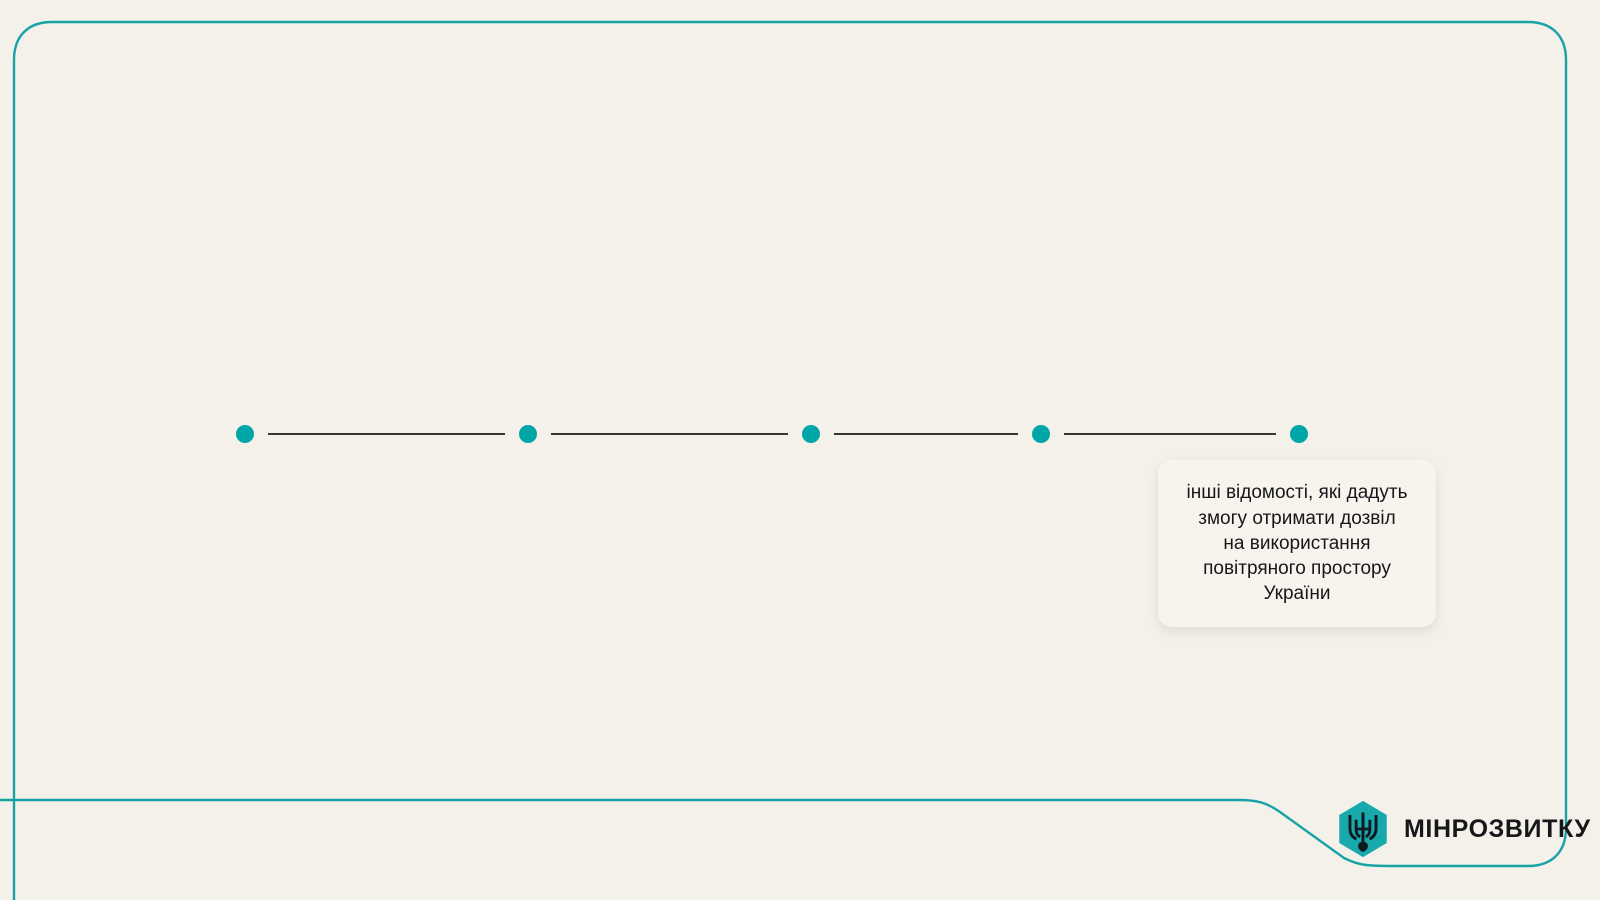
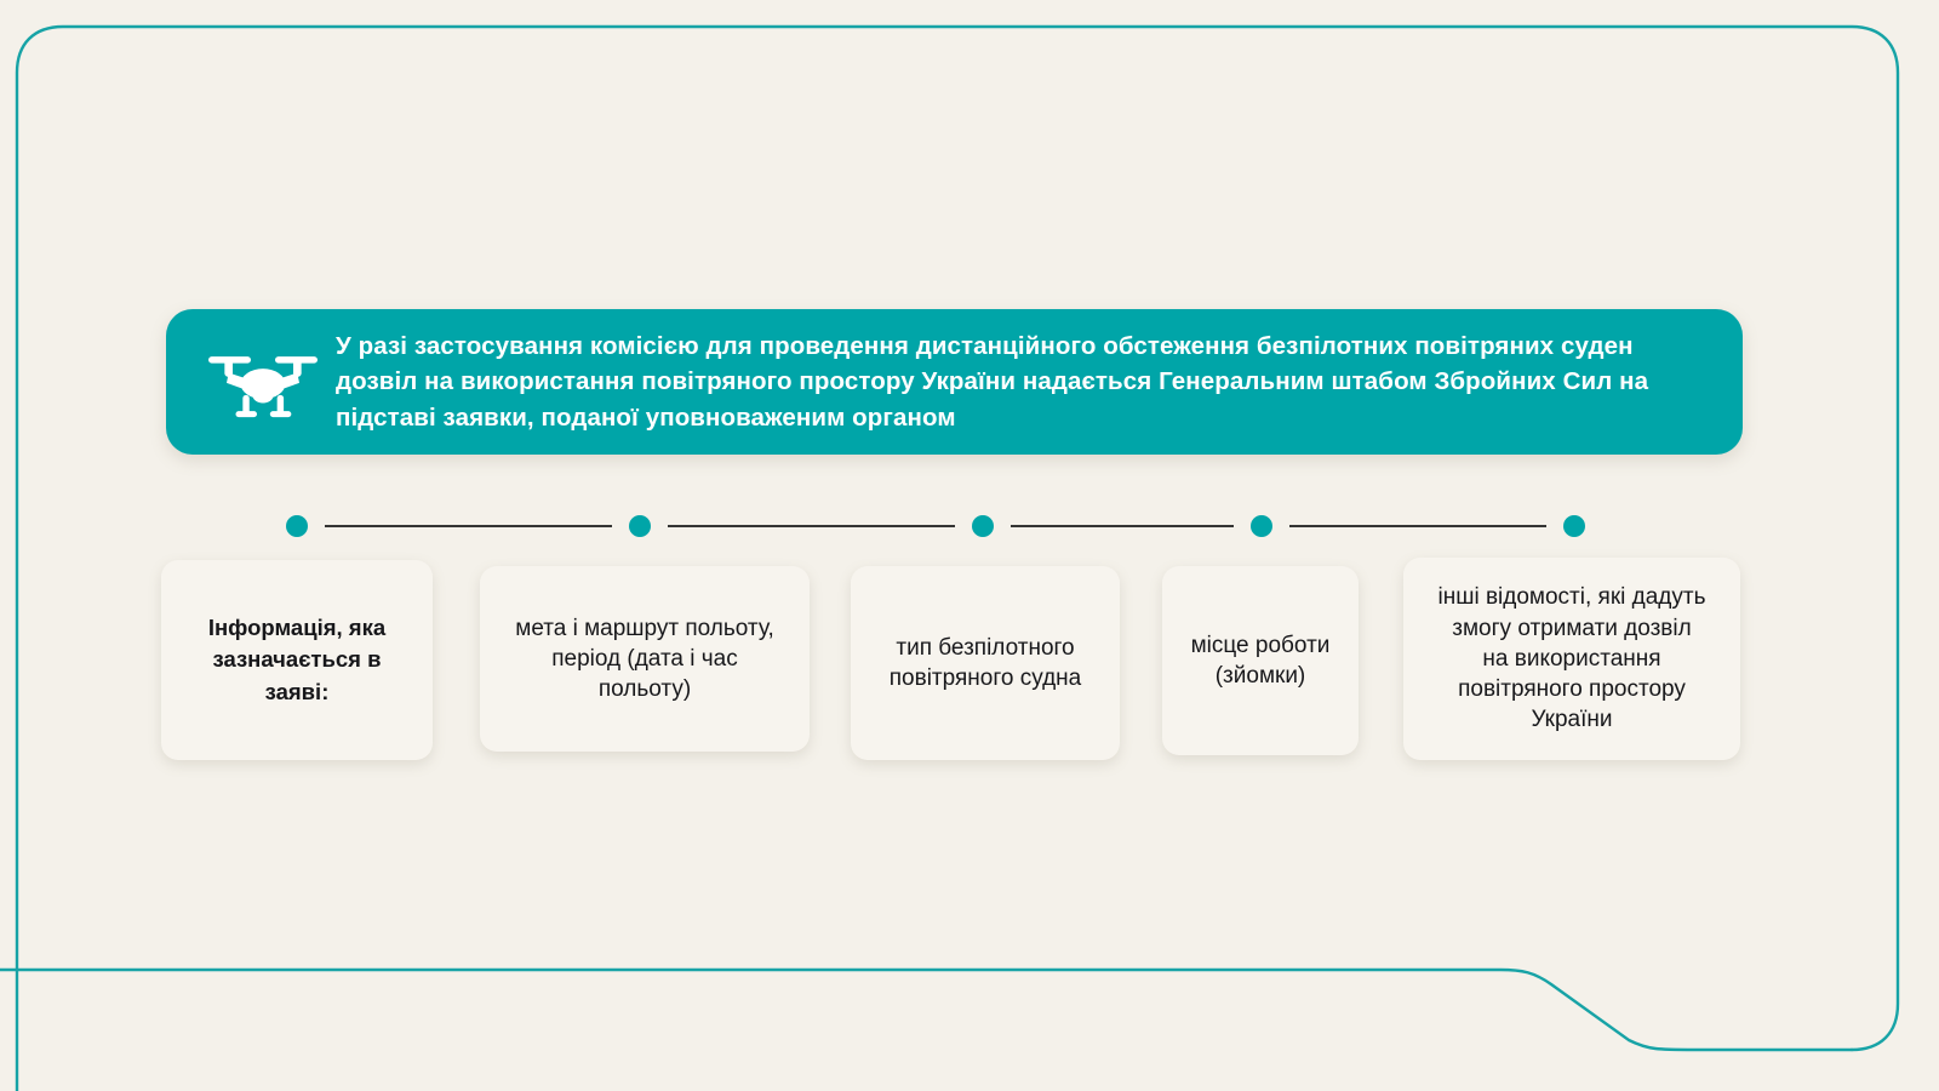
+ У разі застосування комісією для проведення дистанційного обстеження безпілотних повітряних суден дозвіл на використання повітряного простору України надається Генеральним штабом Збройних Сил на підставі заявки, поданої уповноваженим органом
+ Інформація, яка
+ зазначається в
+ заяві:
+ мета і маршрут польоту,
+ період (дата і час
+ польоту)
+ тип безпілотного
+ повітряного судна
+ місце роботи
+ (зйомки)
  інші відомості, які дадуть
  змогу отримати дозвіл
  на використання
  повітряного простору
  України
- МІНРОЗВИТКУ
